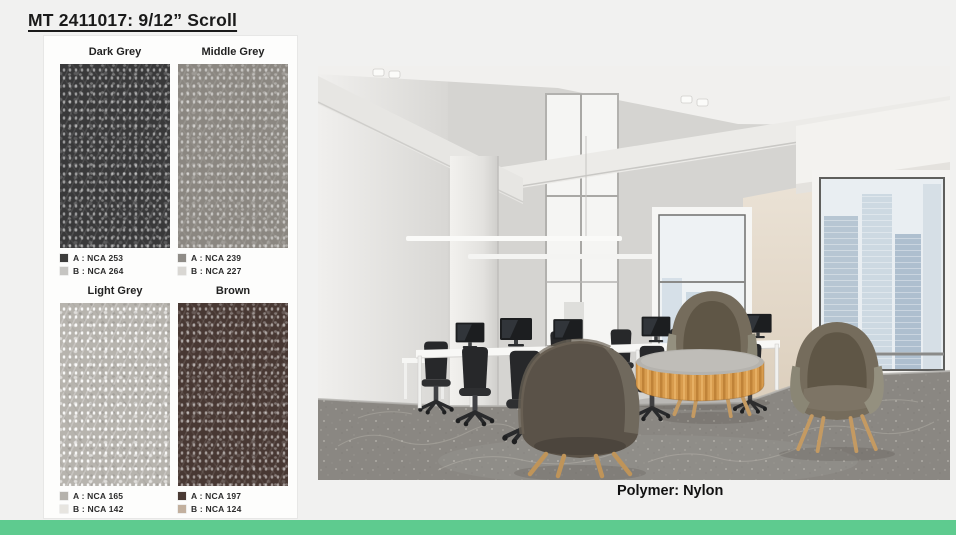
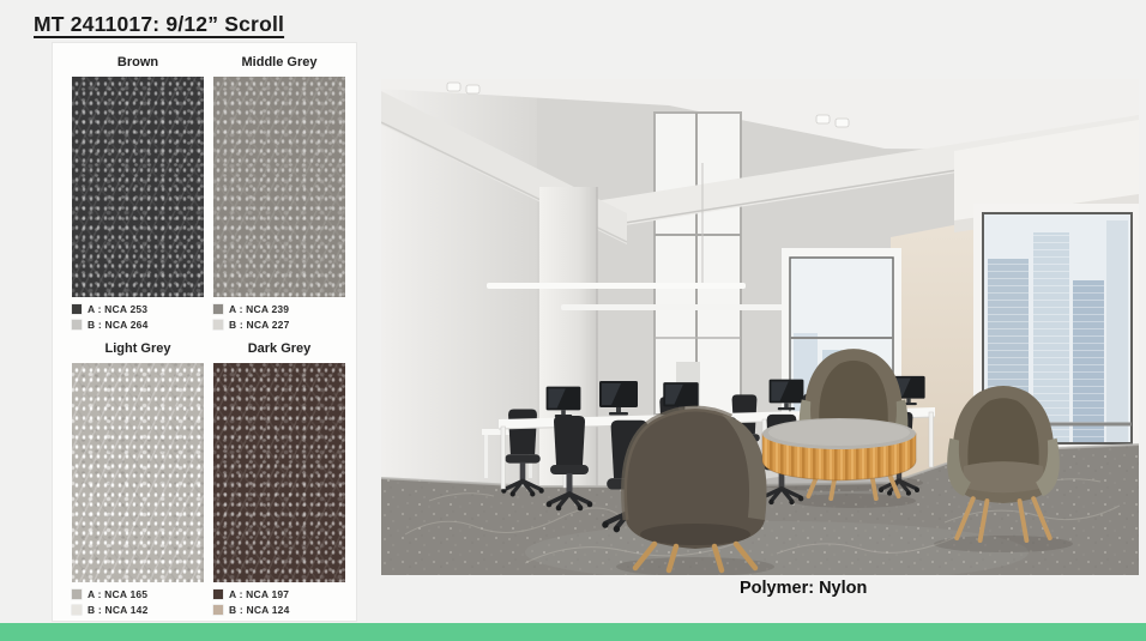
  MT 2411017: 9/12” Scroll
- Dark Grey
+ Brown
  A : NCA 253
  B : NCA 264
  Middle Grey
  A : NCA 239
  B : NCA 227
  Light Grey
  A : NCA 165
  B : NCA 142
- Brown
+ Dark Grey
  A : NCA 197
  B : NCA 124
  Polymer: Nylon
